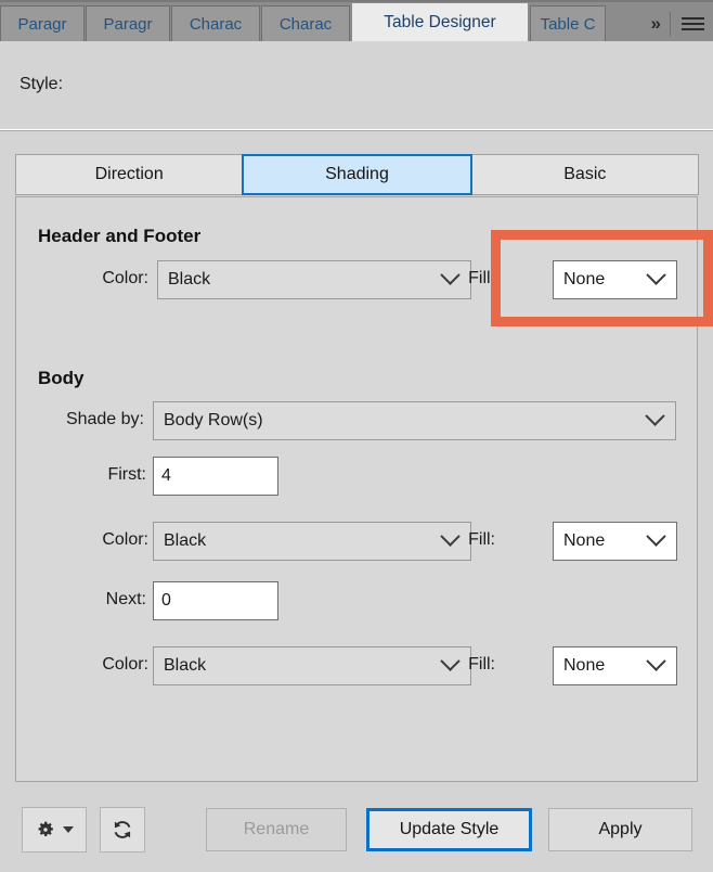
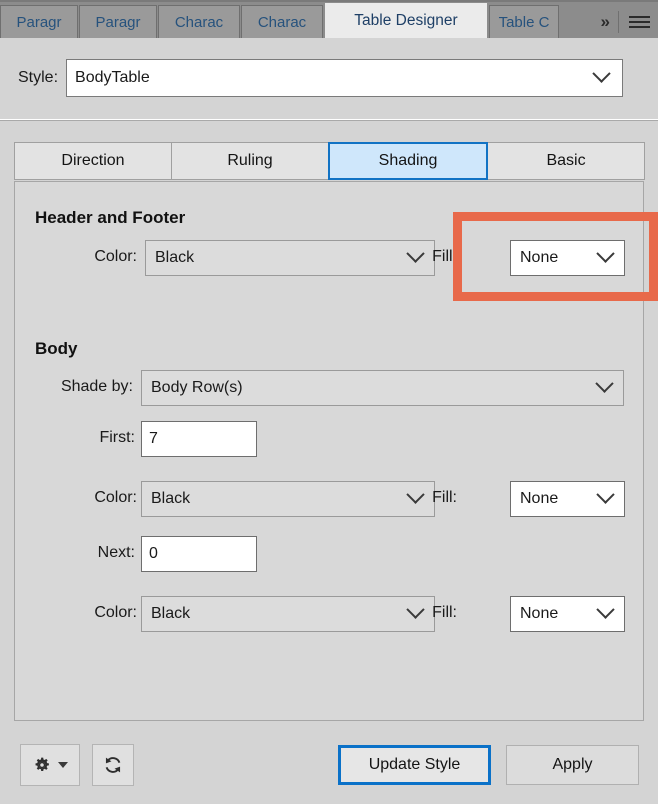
  Paragr
  Paragr
  Charac
  Charac
  Table Designer
  Table C
  »
  Style:
+ BodyTable
  Direction
+ Ruling
  Shading
  Basic
  Header and Footer
  Color:
  Black
  Fill:
  None
  Body
  Shade by:
  Body Row(s)
  First:
- 4
+ 7
  Color:
  Black
  Fill:
  None
  Next:
  0
  Color:
  Black
  Fill:
  None
- Rename
  Update Style
  Apply
